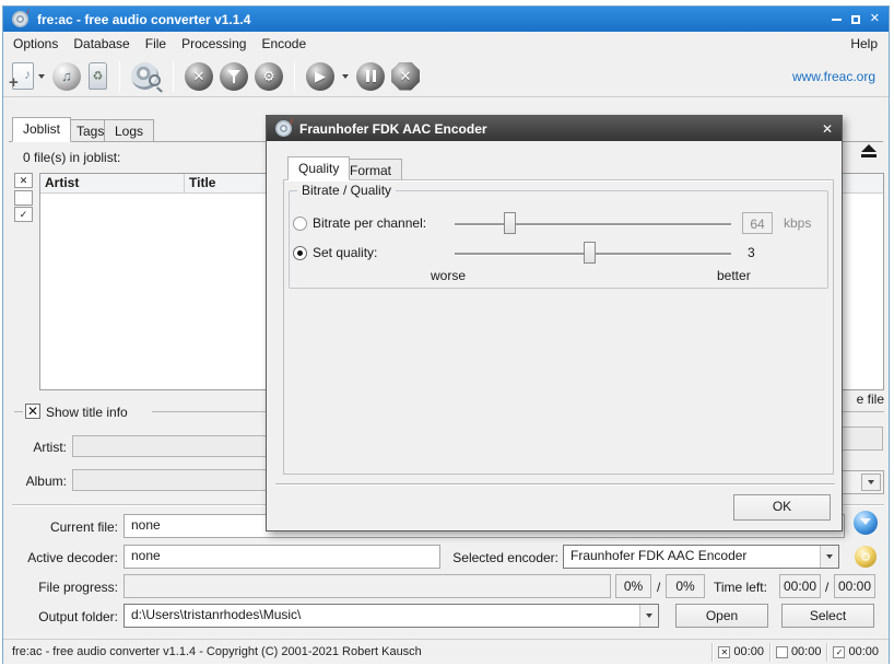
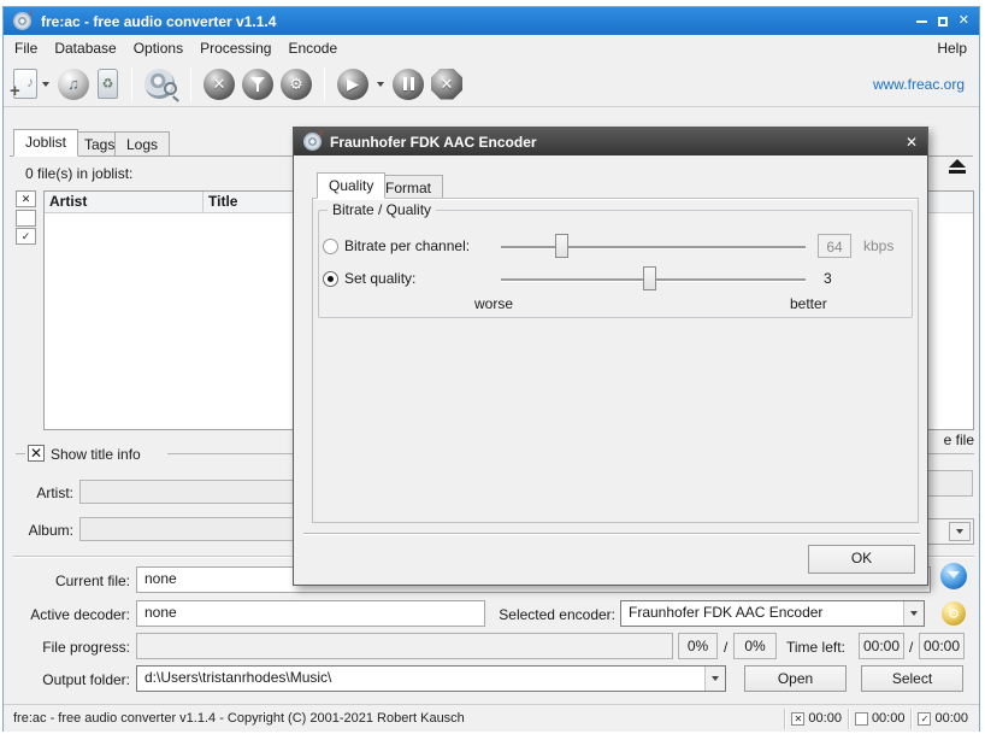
  fre:ac - free audio converter v1.1.4
  ✕
- Options
+ File
  Database
- File
+ Options
  Processing
  Encode
  Help
  ♪
  +
  ♫
  ♻
  ✕
  ⚙
  ▶
  ✕
  www.freac.org
  Joblist
  Tags
  Logs
  0 file(s) in joblist:
  ✕
  ✓
  Artist
  Title
  e file
  ✕
  Show title info
  Artist:
  Album:
  Current file:
  none
  Active decoder:
  none
  Selected encoder:
  Fraunhofer FDK AAC Encoder
  ⚙
  File progress:
  0%
  /
  0%
  Time left:
  00:00
  /
  00:00
  Output folder:
  d:\Users\tristanrhodes\Music\
  Open
  Select
  fre:ac - free audio converter v1.1.4 - Copyright (C) 2001-2021 Robert Kausch
  ✕
  00:00
  00:00
  ✓
  00:00
  Fraunhofer FDK AAC Encoder
  ✕
  Quality
  Format
  Bitrate / Quality
  Bitrate per channel:
  64
  kbps
  Set quality:
  3
  worse
  better
  OK
